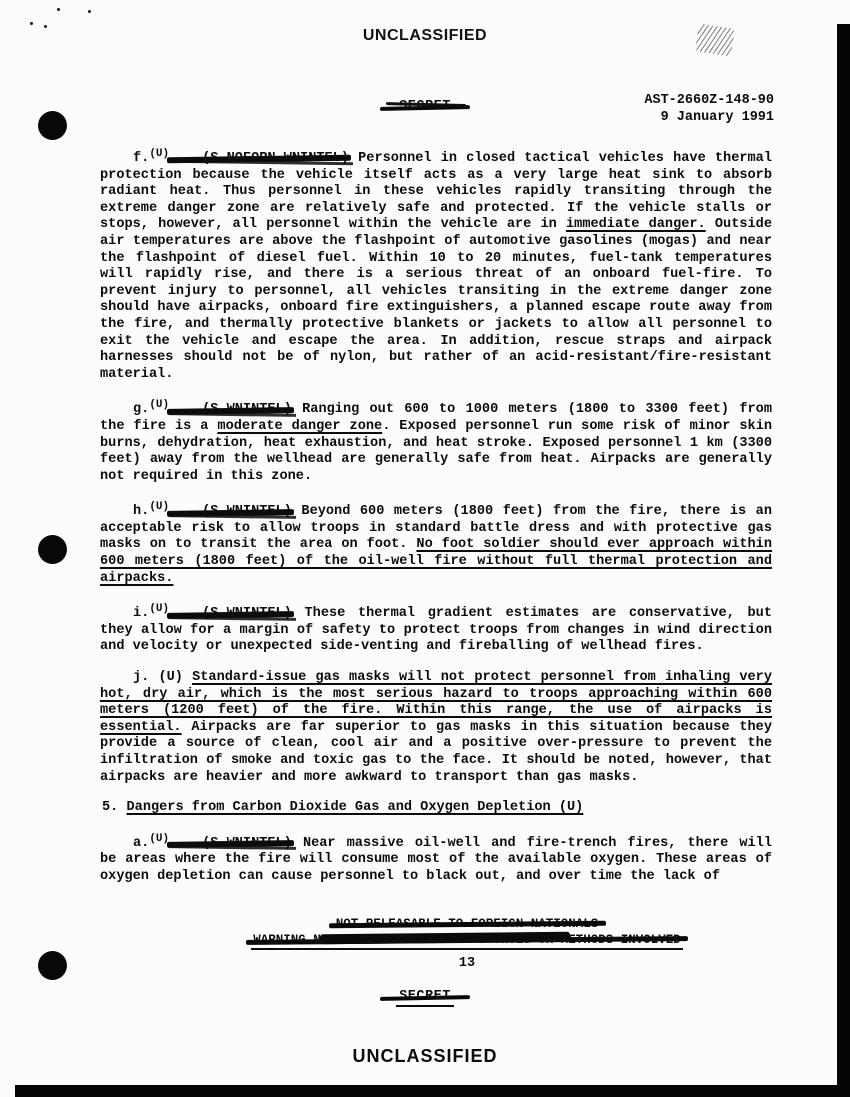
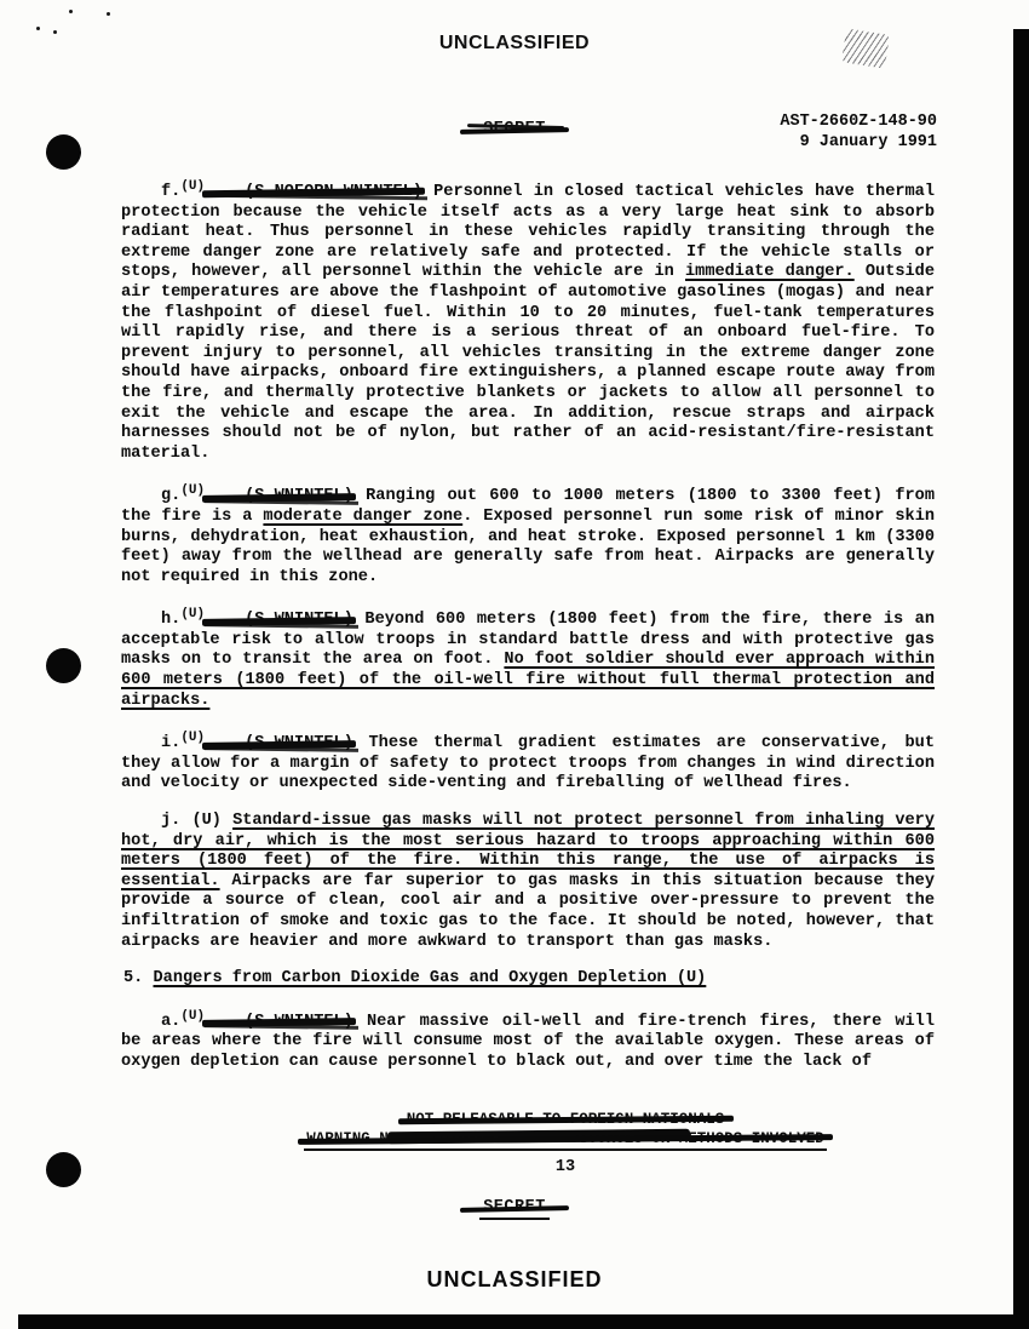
  UNCLASSIFIED
  SECRET
  AST-2660Z-148-90
  9 January 1991
  f.(U) (S NOFORN WNINTEL) Personnel in closed tactical vehicles have thermal protection because the vehicle itself acts as a very large heat sink to absorb radiant heat. Thus personnel in these vehicles rapidly transiting through the extreme danger zone are relatively safe and protected. If the vehicle stalls or stops, however, all personnel within the vehicle are in immediate danger. Outside air temperatures are above the flashpoint of automotive gasolines (mogas) and near the flashpoint of diesel fuel. Within 10 to 20 minutes, fuel-tank temperatures will rapidly rise, and there is a serious threat of an onboard fuel-fire. To prevent injury to personnel, all vehicles transiting in the extreme danger zone should have airpacks, onboard fire extinguishers, a planned escape route away from the fire, and thermally protective blankets or jackets to allow all personnel to exit the vehicle and escape the area. In addition, rescue straps and airpack harnesses should not be of nylon, but rather of an acid-resistant/fire-resistant material.
  g.(U) (S WNINTEL) Ranging out 600 to 1000 meters (1800 to 3300 feet) from the fire is a moderate danger zone. Exposed personnel run some risk of minor skin burns, dehydration, heat exhaustion, and heat stroke. Exposed personnel 1 km (3300 feet) away from the wellhead are generally safe from heat. Airpacks are generally not required in this zone.
  h.(U) (S WNINTEL) Beyond 600 meters (1800 feet) from the fire, there is an acceptable risk to allow troops in standard battle dress and with protective gas masks on to transit the area on foot. No foot soldier should ever approach within 600 meters (1800 feet) of the oil-well fire without full thermal protection and airpacks.
  i.(U) (S WNINTEL) These thermal gradient estimates are conservative, but they allow for a margin of safety to protect troops from changes in wind direction and velocity or unexpected side-venting and fireballing of wellhead fires.
- j. (U) Standard-issue gas masks will not protect personnel from inhaling very hot, dry air, which is the most serious hazard to troops approaching within 600 meters (1200 feet) of the fire. Within this range, the use of airpacks is essential. Airpacks are far superior to gas masks in this situation because they provide a source of clean, cool air and a positive over-pressure to prevent the infiltration of smoke and toxic gas to the face. It should be noted, however, that airpacks are heavier and more awkward to transport than gas masks.
+ j. (U) Standard-issue gas masks will not protect personnel from inhaling very hot, dry air, which is the most serious hazard to troops approaching within 600 meters (1800 feet) of the fire. Within this range, the use of airpacks is essential. Airpacks are far superior to gas masks in this situation because they provide a source of clean, cool air and a positive over-pressure to prevent the infiltration of smoke and toxic gas to the face. It should be noted, however, that airpacks are heavier and more awkward to transport than gas masks.
  5. Dangers from Carbon Dioxide Gas and Oxygen Depletion (U)
  a.(U) (S WNINTEL) Near massive oil-well and fire-trench fires, there will be areas where the fire will consume most of the available oxygen. These areas of oxygen depletion can cause personnel to black out, and over time the lack of
  NOT RELEASABLE TO FOREIGN NATIONALS
  WARNING NOTICE - INTELLIGENCE SOURCES OR METHODS INVOLVED
  13
  SECRET
  UNCLASSIFIED
